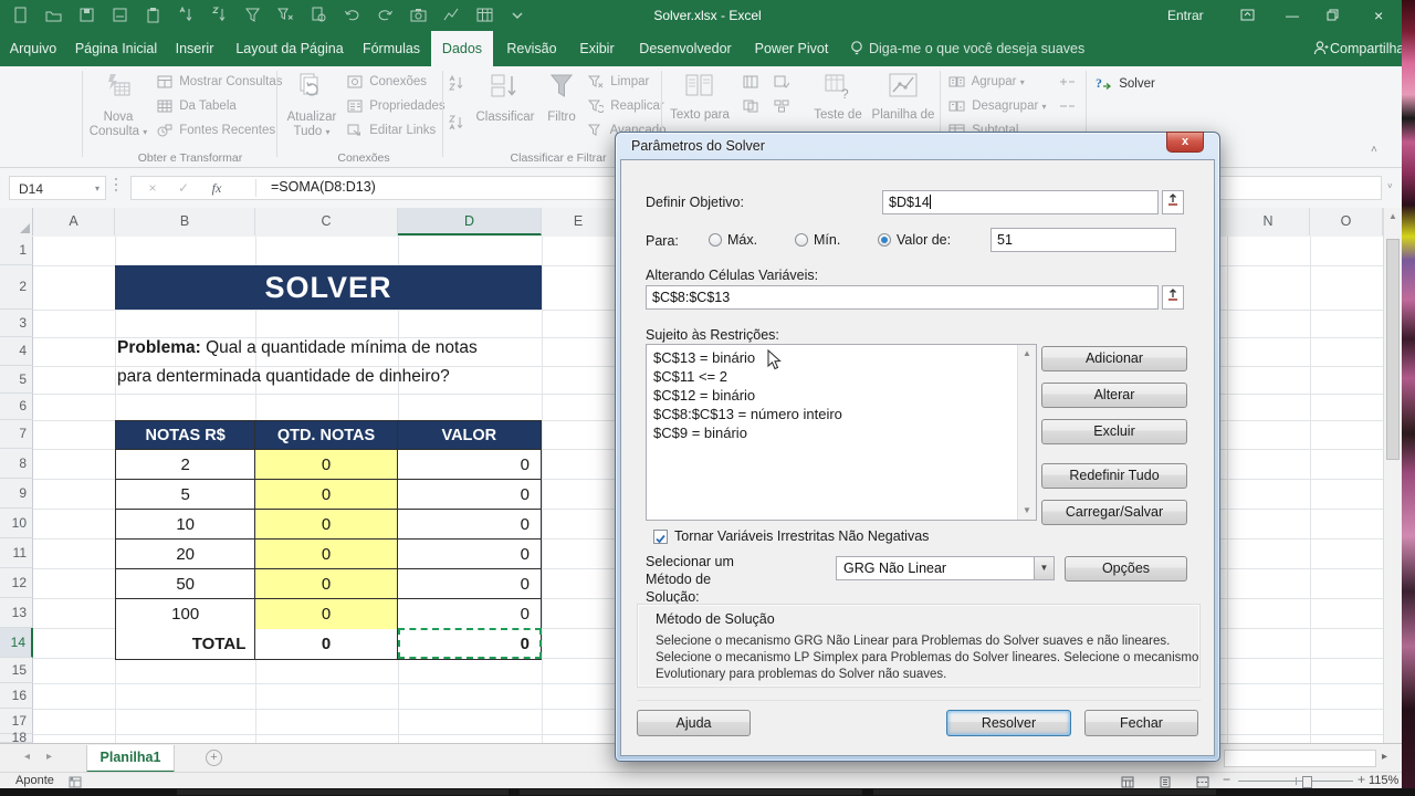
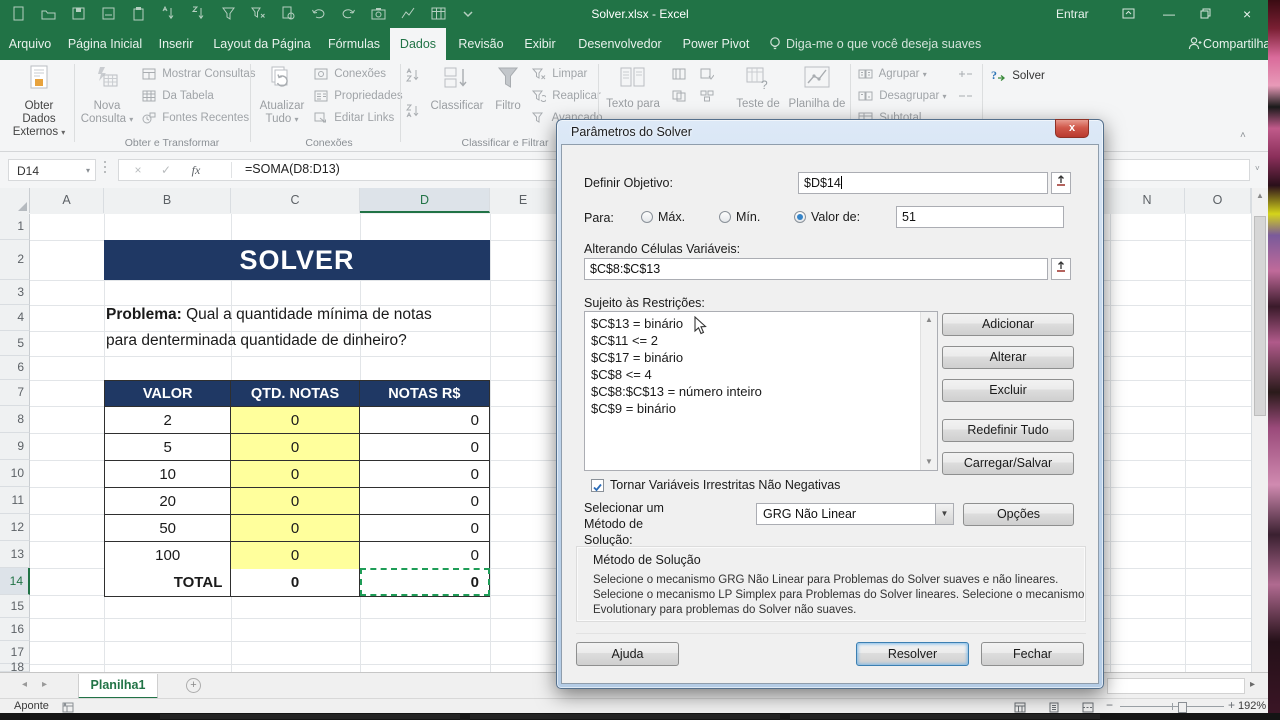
  Solver.xlsx - Excel
  Entrar
  —
  ×
  Arquivo
  Página Inicial
  Inserir
  Layout da Página
  Fórmulas
  Dados
  Revisão
  Exibir
  Desenvolvedor
  Power Pivot
  Diga-me o que você deseja suaves
  Compartilha
+ Obter Dados
+ Externos ▾
  Nova
  Consulta ▾
  Mostrar Consultas
  Da Tabela
  Fontes Recentes
  Obter e Transformar
  Atualizar
  Tudo ▾
  Conexões
  Propriedade
  Editar Links
  Conexões
  Classificar
  Filtro
  Limpar
  Reaplica
  Avançado
  Classificar e Filtrar
  Texto para
  ?
  Teste de
  Planilha de
  Agrupar ▾
  Desagrupar ▾
  Subtotal
  ?
  Solver
  ˄
  D14
  ▾
  ×
  ✓
  fx
  =SOMA(D8:D13)
  ˅
  A
  B
  C
  D
  E
  N
  O
  1
  2
  3
  4
  5
  6
  7
  8
  9
  10
  11
  12
  13
  14
  15
  16
  17
  18
  SOLVER
  Problema: Qual a quantidade mínima de notas
  para denterminada quantidade de dinheiro?
- NOTAS R$
+ VALOR
  QTD. NOTAS
- VALOR
+ NOTAS R$
  2
  0
  0
  5
  0
  0
  10
  0
  0
  20
  0
  0
  50
  0
  0
  100
  0
  0
  TOTAL
  0
  0
  ▲
  Parâmetros do Solver
  x
  Definir Objetivo:
  $D$14
  Para:
  Máx.
  Mín.
  Valor de:
  51
  Alterando Células Variáveis:
  $C$8:$C$13
  Sujeito às Restrições:
  $C$13 = binário
  $C$11 <= 2
- $C$12 = binário
+ $C$17 = binário
+ $C$8 <= 4
  $C$8:$C$13 = número inteiro
  $C$9 = binário
  ▲
  ▼
  Adicionar
  Alterar
  Excluir
  Redefinir Tudo
  Carregar/Salvar
  Tornar Variáveis Irrestritas Não Negativas
  Selecionar um
  Método de
  Solução:
  GRG Não Linear
  ▼
  Opções
  Método de Solução
  Selecione o mecanismo GRG Não Linear para Problemas do Solver suaves e não lineares.
  Selecione o mecanismo LP Simplex para Problemas do Solver lineares. Selecione o mecanismo
  Evolutionary para problemas do Solver não suaves.
  Ajuda
  Resolver
  Fechar
  ◂
  ▸
  Planilha1
  +
  ▸
  Aponte
  −
  +
- 115%
+ 192%
